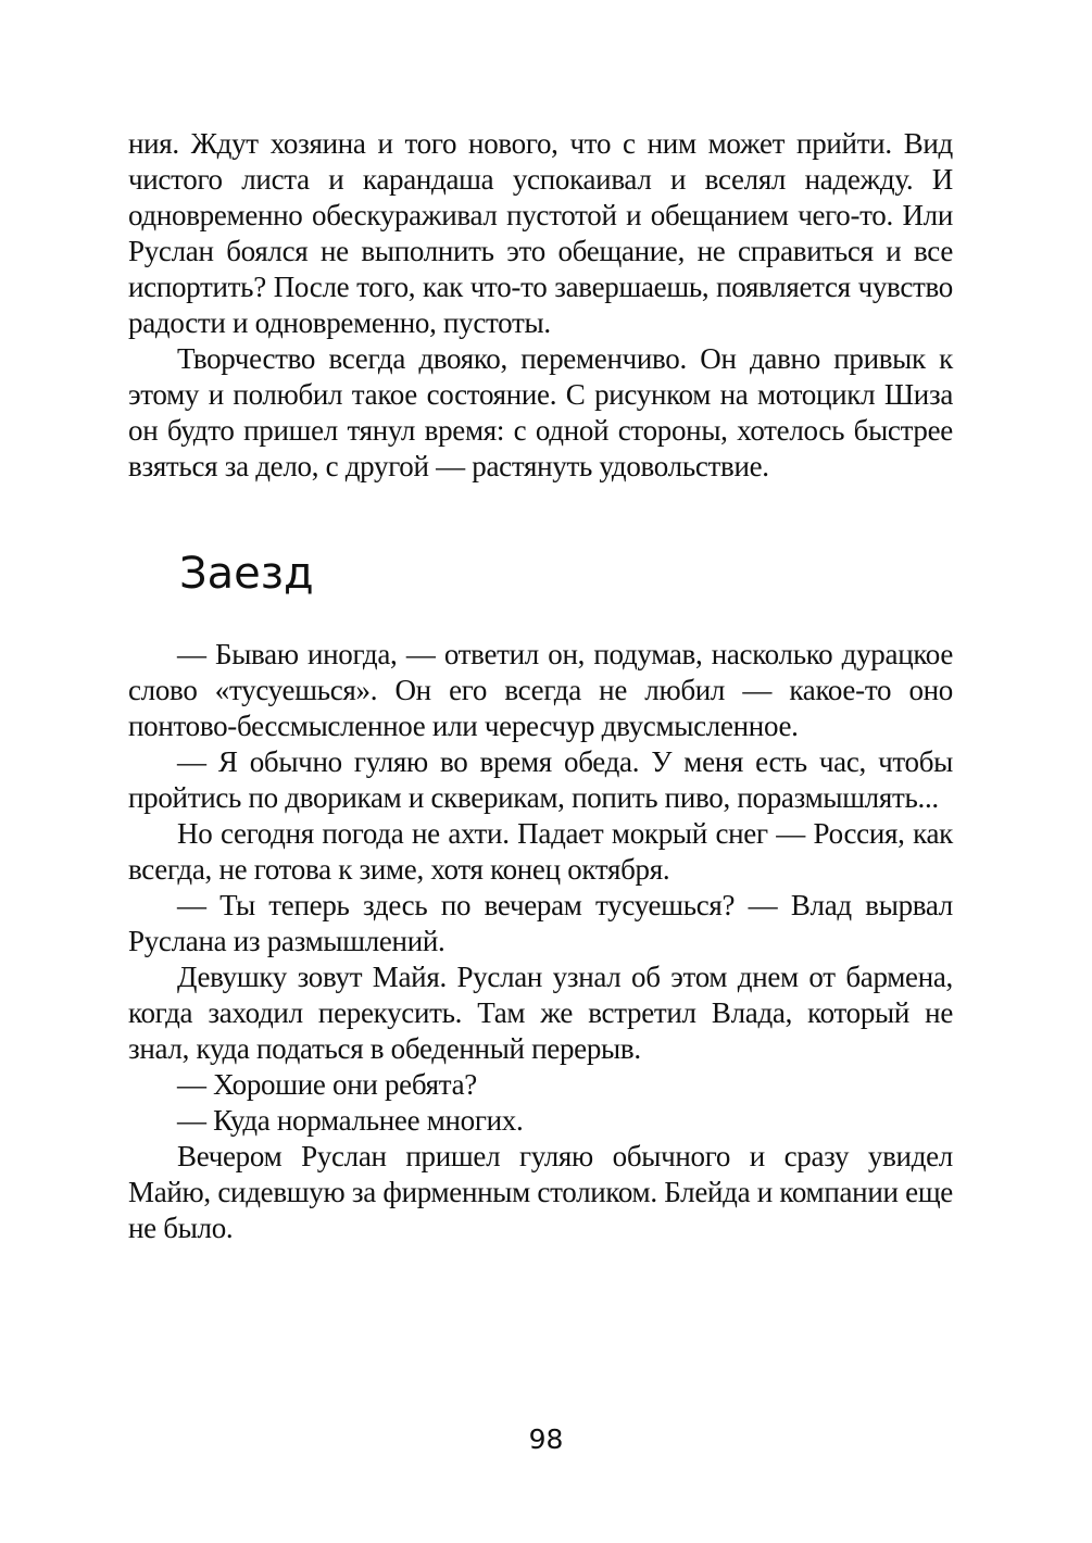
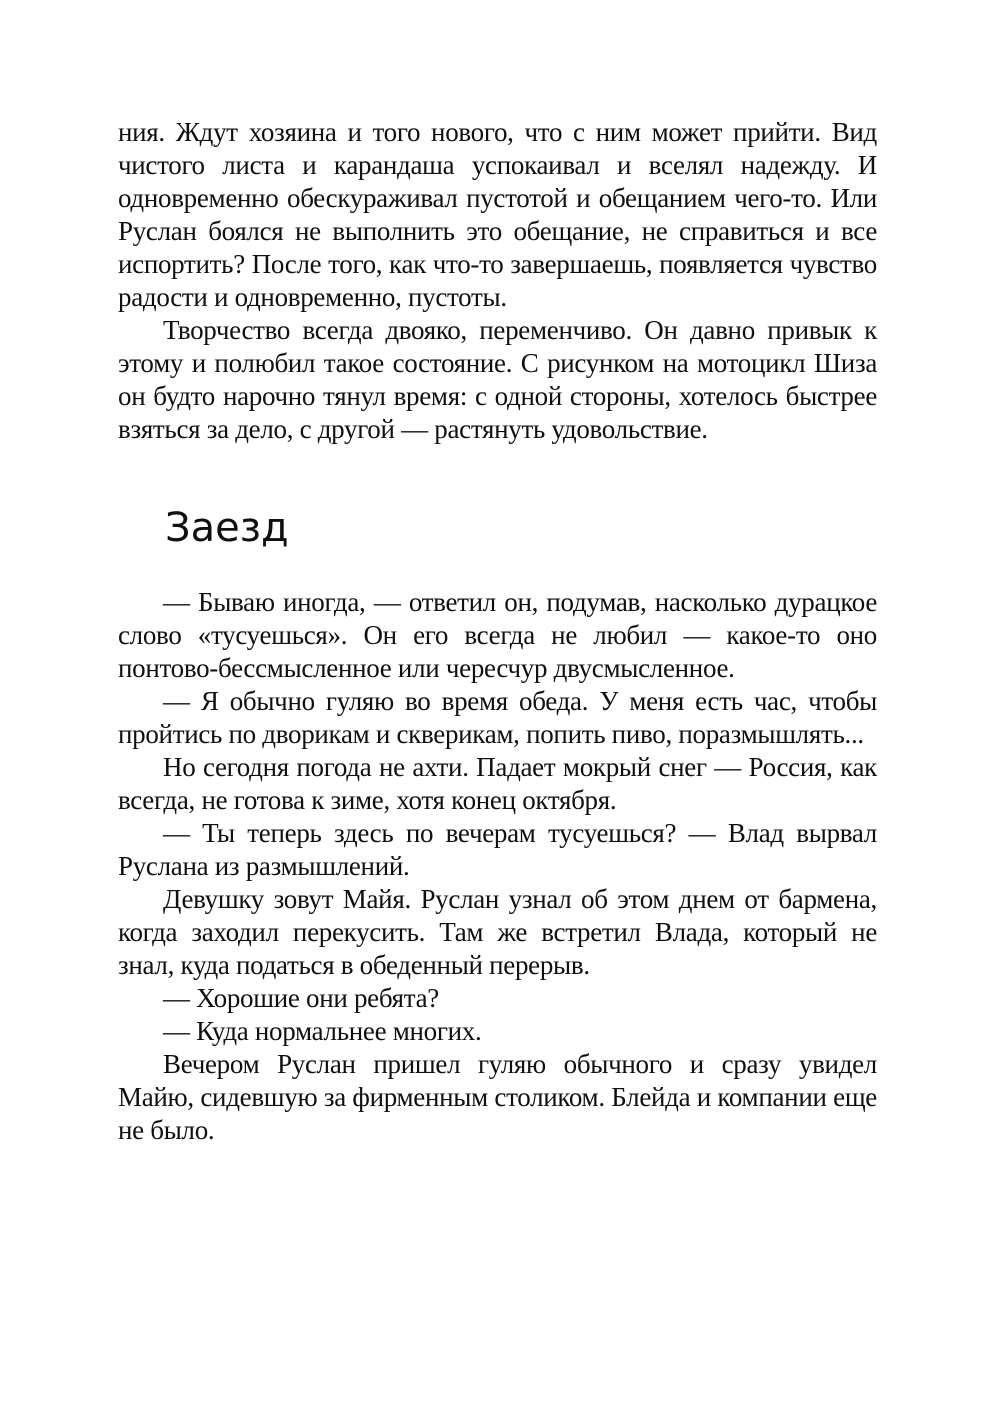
  ния. Ждут хозяина и того нового, что с ним может прийти. Вид чистого листа и карандаша успокаивал и вселял надежду. И одновременно обескураживал пустотой и обещанием чего-то. Или Руслан боялся не выполнить это обещание, не справиться и все испортить? После того, как что-то завершаешь, появляется чувство радости и одновременно, пустоты.
- Творчество всегда двояко, переменчиво. Он давно привык к этому и полюбил такое состояние. С рисунком на мотоцикл Шиза он будто пришел тянул время: с одной стороны, хотелось быстрее взяться за дело, с другой — растянуть удовольствие.
+ Творчество всегда двояко, переменчиво. Он давно привык к этому и полюбил такое состояние. С рисунком на мотоцикл Шиза он будто нарочно тянул время: с одной стороны, хотелось быстрее взяться за дело, с другой — растянуть удовольствие.
  Заезд
  — Бываю иногда, — ответил он, подумав, насколько дурацкое слово «тусуешься». Он его всегда не любил — какое-то оно понтово-бессмысленное или чересчур двусмысленное.
  — Я обычно гуляю во время обеда. У меня есть час, чтобы пройтись по дворикам и скверикам, попить пиво, поразмышлять...
  Но сегодня погода не ахти. Падает мокрый снег — Россия, как всегда, не готова к зиме, хотя конец октября.
  — Ты теперь здесь по вечерам тусуешься? — Влад вырвал Руслана из размышлений.
  Девушку зовут Майя. Руслан узнал об этом днем от бармена, когда заходил перекусить. Там же встретил Влада, который не знал, куда податься в обеденный перерыв.
  — Хорошие они ребята?
  — Куда нормальнее многих.
  Вечером Руслан пришел гуляю обычного и сразу увидел Майю, сидевшую за фирменным столиком. Блейда и компании еще не было.
- 98
